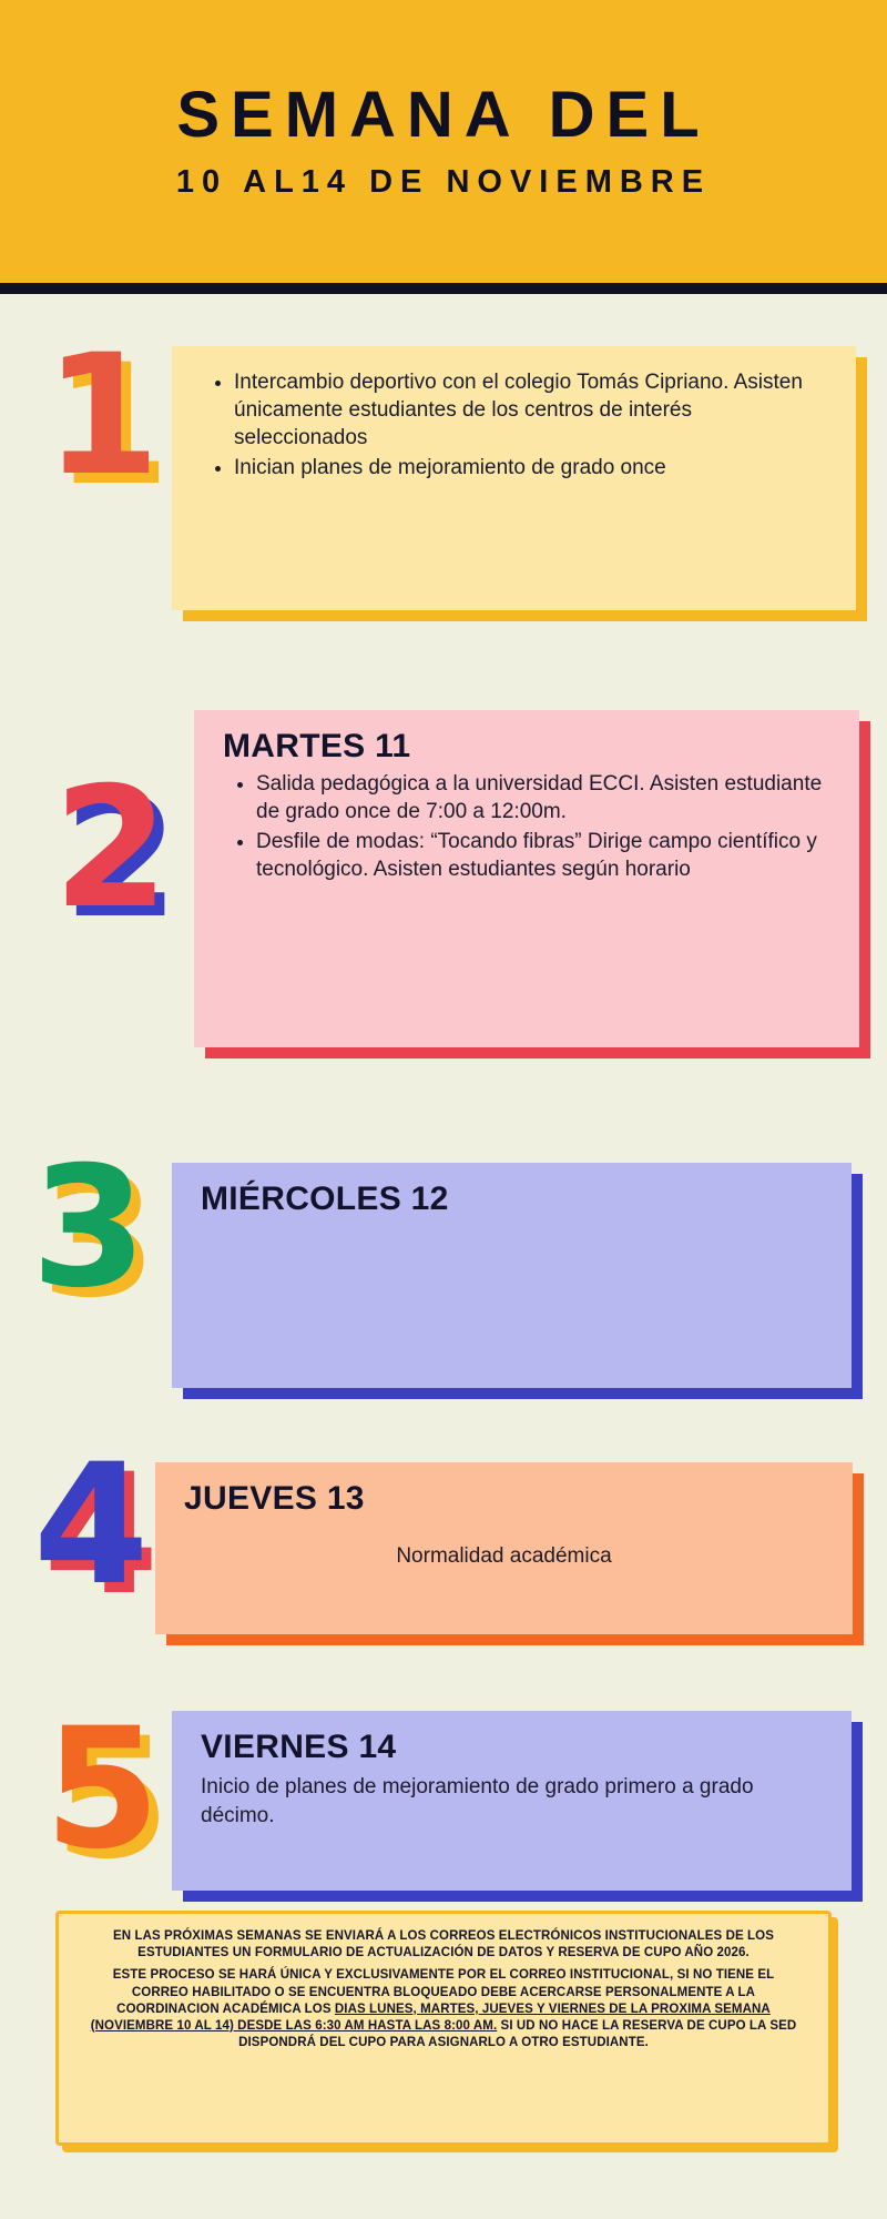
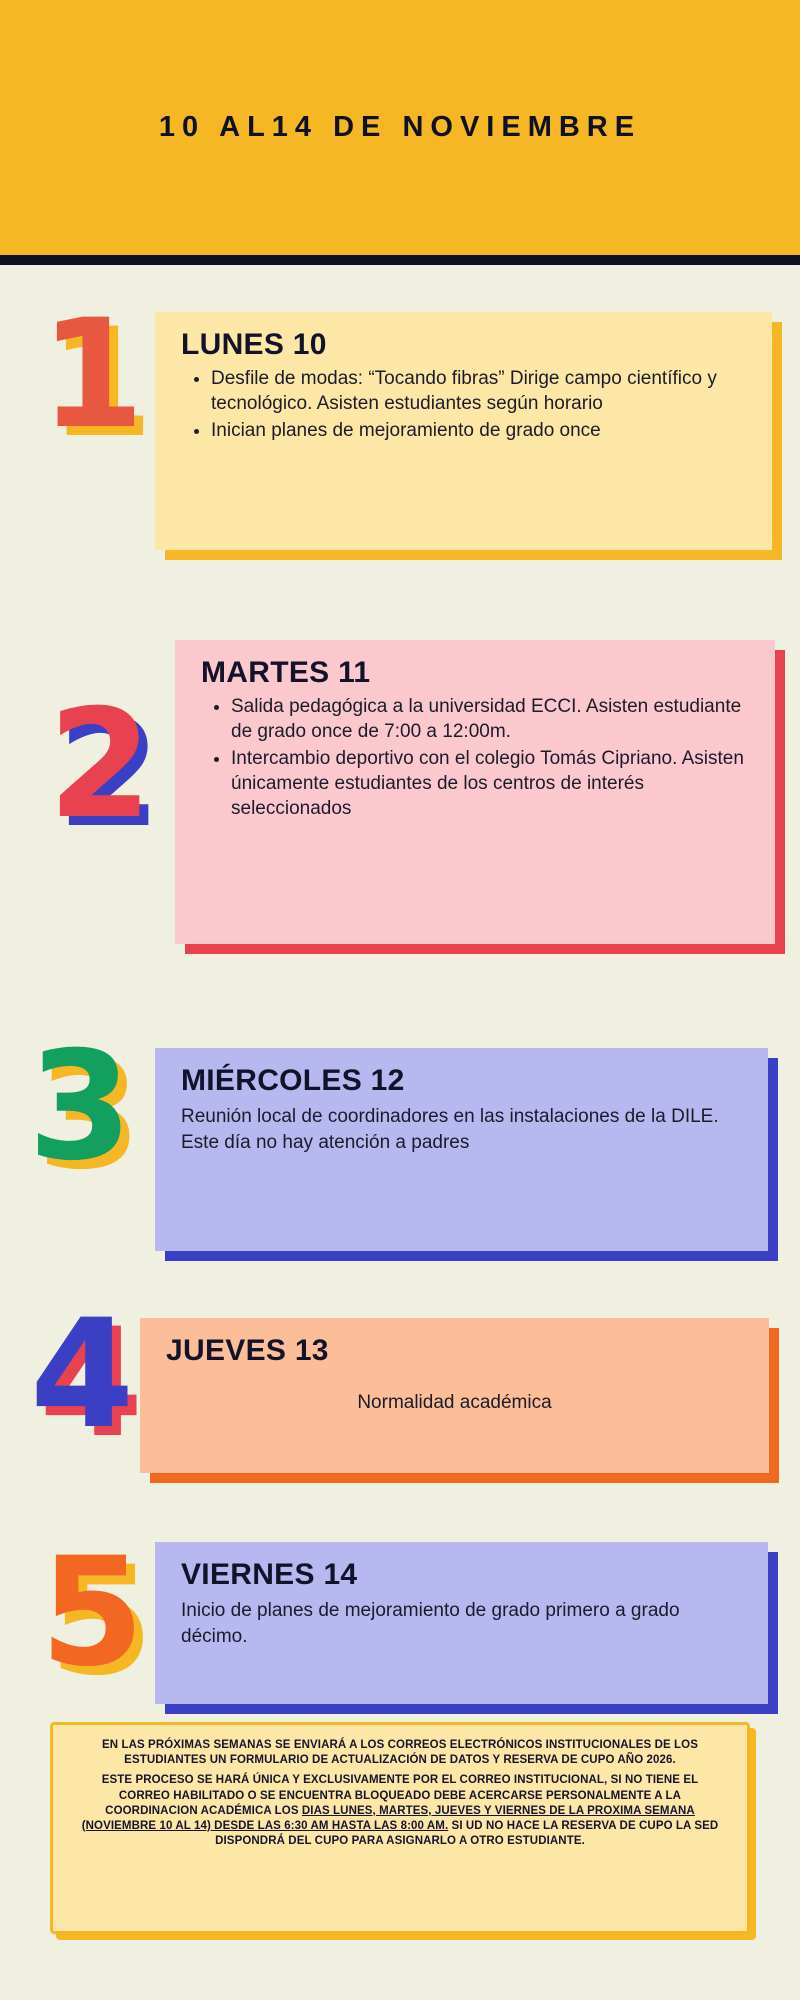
- SEMANA DEL
  10 AL14 DE NOVIEMBRE
+ LUNES 10
- Intercambio deportivo con el colegio Tomás Cipriano. Asisten únicamente estudiantes de los centros de interés seleccionados
+ Desfile de modas: “Tocando fibras” Dirige campo científico y tecnológico. Asisten estudiantes según horario
  Inician planes de mejoramiento de grado once
  1
  MARTES 11
  Salida pedagógica a la universidad ECCI. Asisten estudiante de grado once de 7:00 a 12:00m.
- Desfile de modas: “Tocando fibras” Dirige campo científico y tecnológico. Asisten estudiantes según horario
+ Intercambio deportivo con el colegio Tomás Cipriano. Asisten únicamente estudiantes de los centros de interés seleccionados
  2
  MIÉRCOLES 12
+ Reunión local de coordinadores en las instalaciones de la DILE. Este día no hay atención a padres
  3
  JUEVES 13
  Normalidad académica
  4
  VIERNES 14
  Inicio de planes de mejoramiento de grado primero a grado décimo.
  5
  EN LAS PRÓXIMAS SEMANAS SE ENVIARÁ A LOS CORREOS ELECTRÓNICOS INSTITUCIONALES DE LOS ESTUDIANTES UN FORMULARIO DE ACTUALIZACIÓN DE DATOS Y RESERVA DE CUPO AÑO 2026.
  ESTE PROCESO SE HARÁ ÚNICA Y EXCLUSIVAMENTE POR EL CORREO INSTITUCIONAL, SI NO TIENE EL CORREO HABILITADO O SE ENCUENTRA BLOQUEADO DEBE ACERCARSE PERSONALMENTE A LA COORDINACION ACADÉMICA LOS DIAS LUNES, MARTES, JUEVES Y VIERNES DE LA PROXIMA SEMANA (NOVIEMBRE 10 AL 14) DESDE LAS 6:30 AM HASTA LAS 8:00 AM. SI UD NO HACE LA RESERVA DE CUPO LA SED DISPONDRÁ DEL CUPO PARA ASIGNARLO A OTRO ESTUDIANTE.
